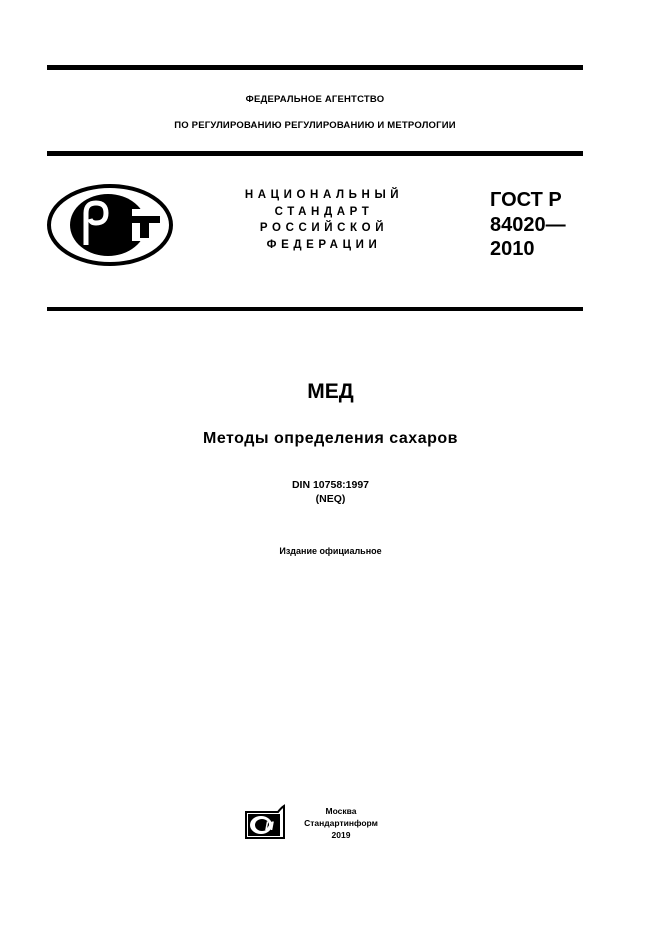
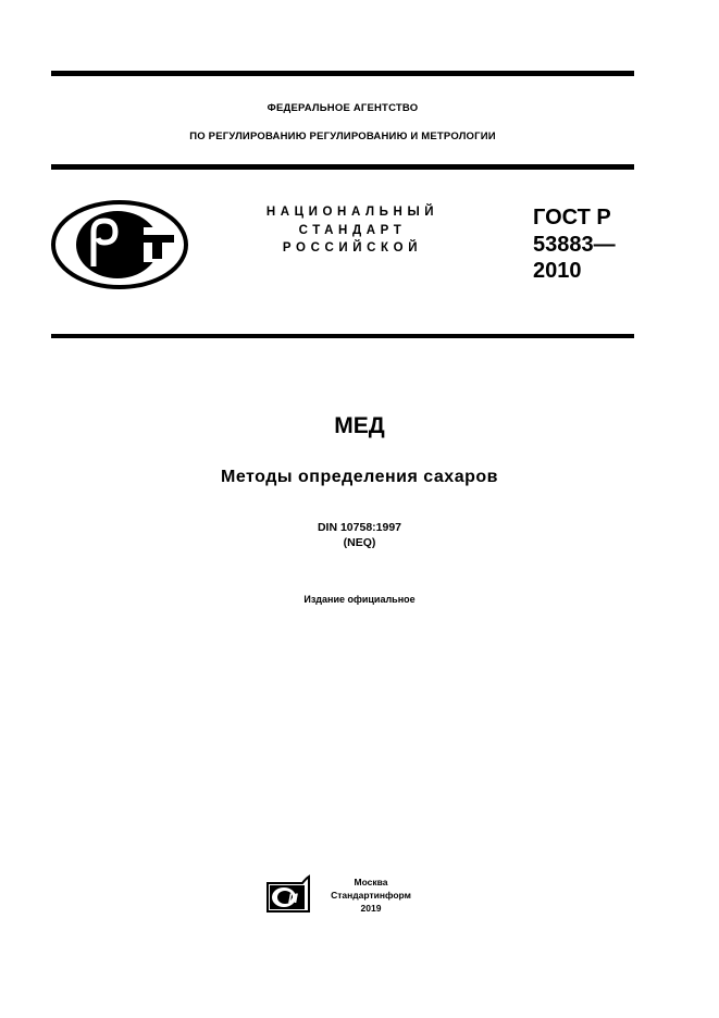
  ФЕДЕРАЛЬНОЕ АГЕНТСТВО
  ПО РЕГУЛИРОВАНИЮ РЕГУЛИРОВАНИЮ И МЕТРОЛОГИИ
  НАЦИОНАЛЬНЫЙ
  СТАНДАРТ
  РОССИЙСКОЙ
- ФЕДЕРАЦИИ
  ГОСТ Р
- 84020—
+ 53883—
  2010
  МЕД
  Методы определения сахаров
  DIN 10758:1997
  (NEQ)
  Издание официальное
  И
  Москва
  Стандартинформ
  2019
